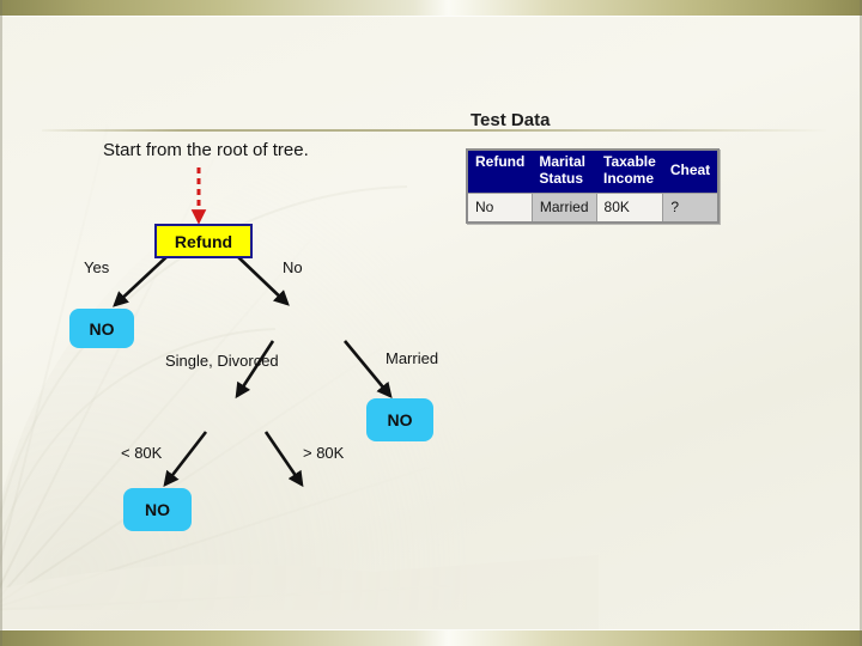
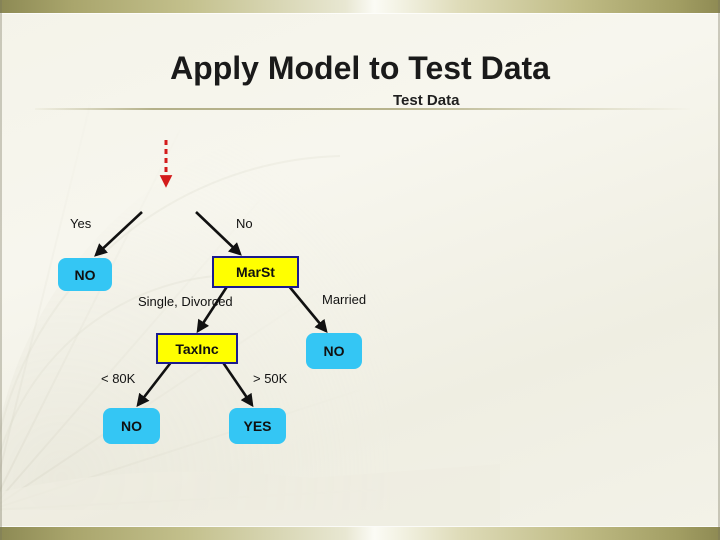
+ Apply Model to Test Data
  Test Data
- Start from the root of tree.
- Refund	Marital Status	Taxable Income	Cheat
- No	Married	80K	?
- Refund
  NO
+ MarSt
+ TaxInc
  NO
  NO
+ YES
  Yes
  No
  Single, Divorced
  Married
  < 80K
- > 80K
+ > 50K
